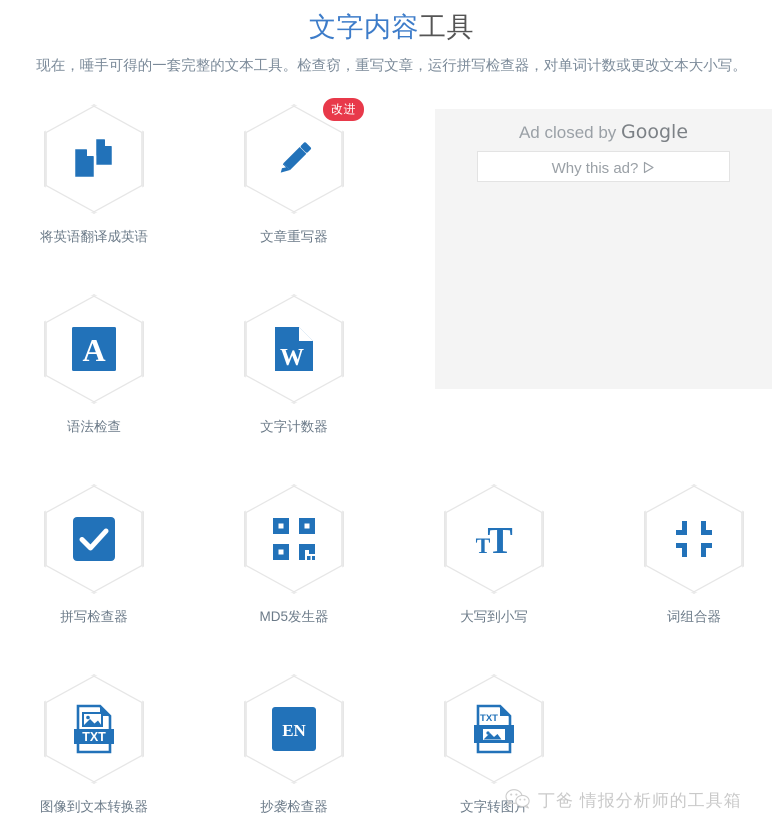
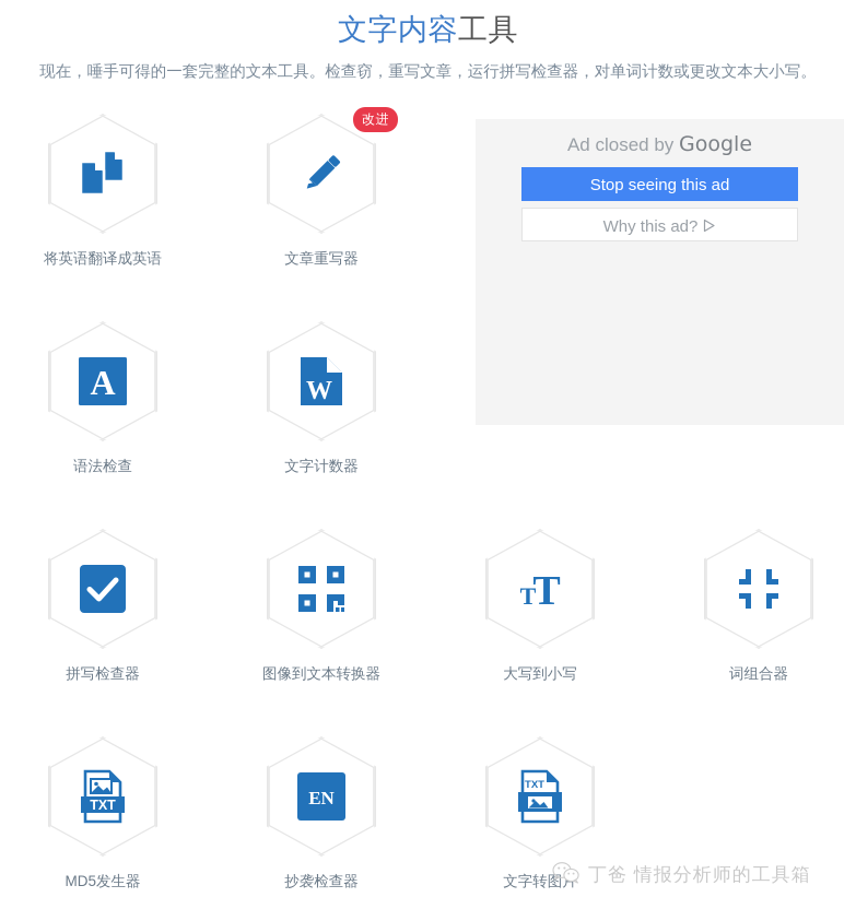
  文字内容工具
  现在，唾手可得的一套完整的文本工具。检查窃，重写文章，运行拼写检查器，对单词计数或更改文本大小写。
  将英语翻译成英语
  改进
  文章重写器
  A
  语法检查
  W
  文字计数器
  拼写检查器
- MD5发生器
+ 图像到文本转换器
  T
  T
  大写到小写
  词组合器
  TXT
- 图像到文本转换器
+ MD5发生器
  EN
  抄袭检查器
  TXT
  文字转图
  Ad closed by Google
+ Stop seeing this ad
  Why this ad?
  丁爸 情报分析师的工具箱
